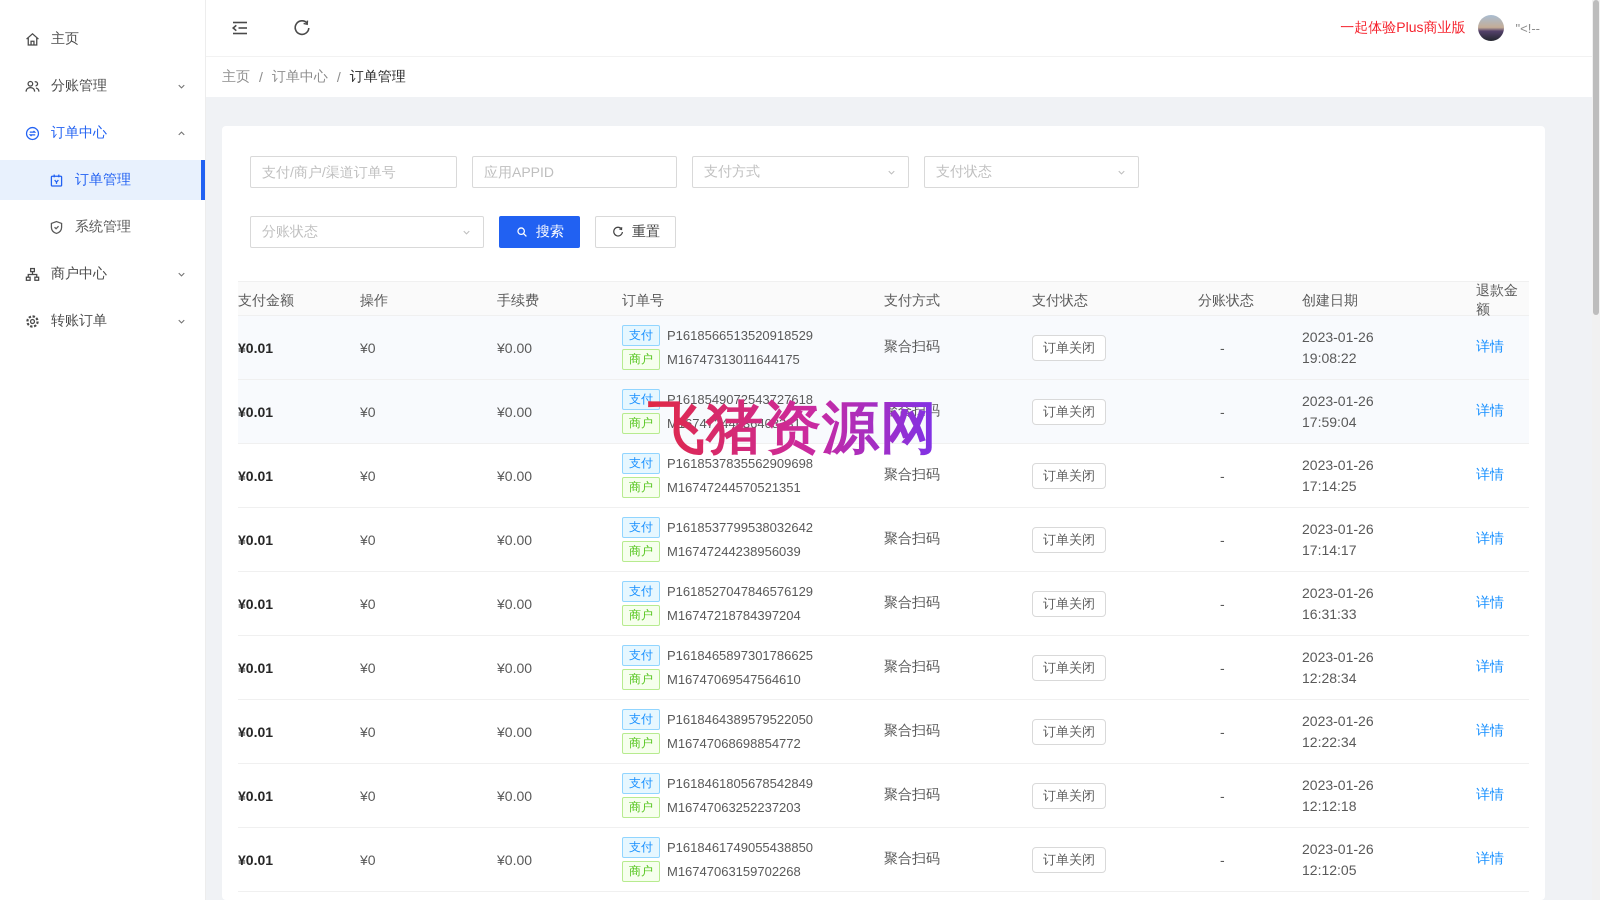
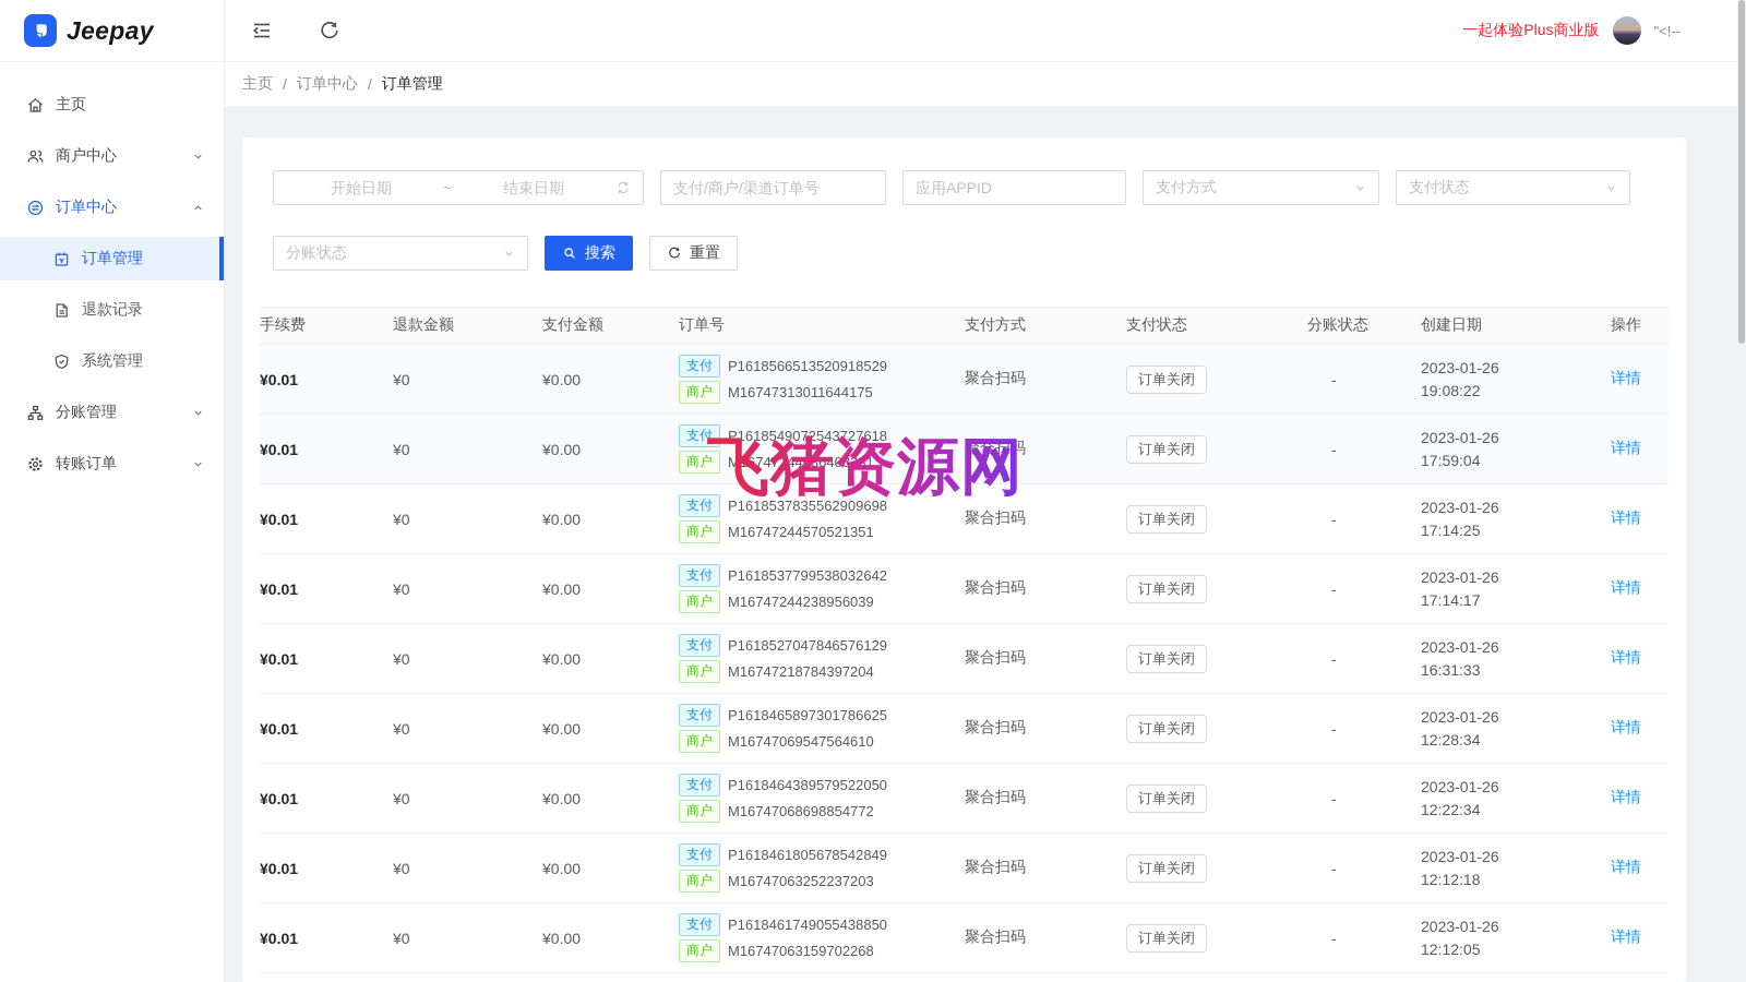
+ Jeepay
  主页
- 分账管理
+ 商户中心
  订单中心
  订单管理
+ 退款记录
  系统管理
- 商户中心
+ 分账管理
  转账订单
  一起体验Plus商业版
  "<!--
  主页
  /
  订单中心
  /
  订单管理
+ 开始日期
+ ~
+ 结束日期
  支付/商户/渠道订单号
  应用APPID
  支付方式
  支付状态
  分账状态
  搜索
  重置
- 支付金额
+ 手续费
- 操作
+ 退款金额
- 手续费
+ 支付金额
  订单号
  支付方式
  支付状态
  分账状态
  创建日期
- 退款金额
+ 操作
  ¥0.01
  ¥0
  ¥0.00
  支付
  P1618566513520918529
  商户
  M16747313011644175
  聚合扫码
  订单关闭
  -
  2023-01-26
  19:08:22
  详情
  ¥0.01
  ¥0
  ¥0.00
  支付
  商户
  订单关闭
  -
  2023-01-26
  17:59:04
  详情
  ¥0.01
  ¥0
  ¥0.00
  支付
  商户
  M16747244570521351
  聚合扫码
  订单关闭
  -
  2023-01-26
  17:14:25
  详情
  ¥0.01
  ¥0
  ¥0.00
  支付
  P1618537799538032642
  商户
  M16747244238956039
  聚合扫码
  订单关闭
  -
  2023-01-26
  17:14:17
  详情
  ¥0.01
  ¥0
  ¥0.00
  支付
  P1618527047846576129
  商户
  M16747218784397204
  聚合扫码
  订单关闭
  -
  2023-01-26
  16:31:33
  详情
  ¥0.01
  ¥0
  ¥0.00
  支付
  P1618465897301786625
  商户
  M16747069547564610
  聚合扫码
  订单关闭
  -
  2023-01-26
  12:28:34
  详情
  ¥0.01
  ¥0
  ¥0.00
  支付
  P1618464389579522050
  商户
  M16747068698854772
  聚合扫码
  订单关闭
  -
  2023-01-26
  12:22:34
  详情
  ¥0.01
  ¥0
  ¥0.00
  支付
  P1618461805678542849
  商户
  M16747063252237203
  聚合扫码
  订单关闭
  -
  2023-01-26
  12:12:18
  详情
  ¥0.01
  ¥0
  ¥0.00
  支付
  P1618461749055438850
  商户
  M16747063159702268
  聚合扫码
  订单关闭
  -
  2023-01-26
  12:12:05
  详情
  飞猪资源网
